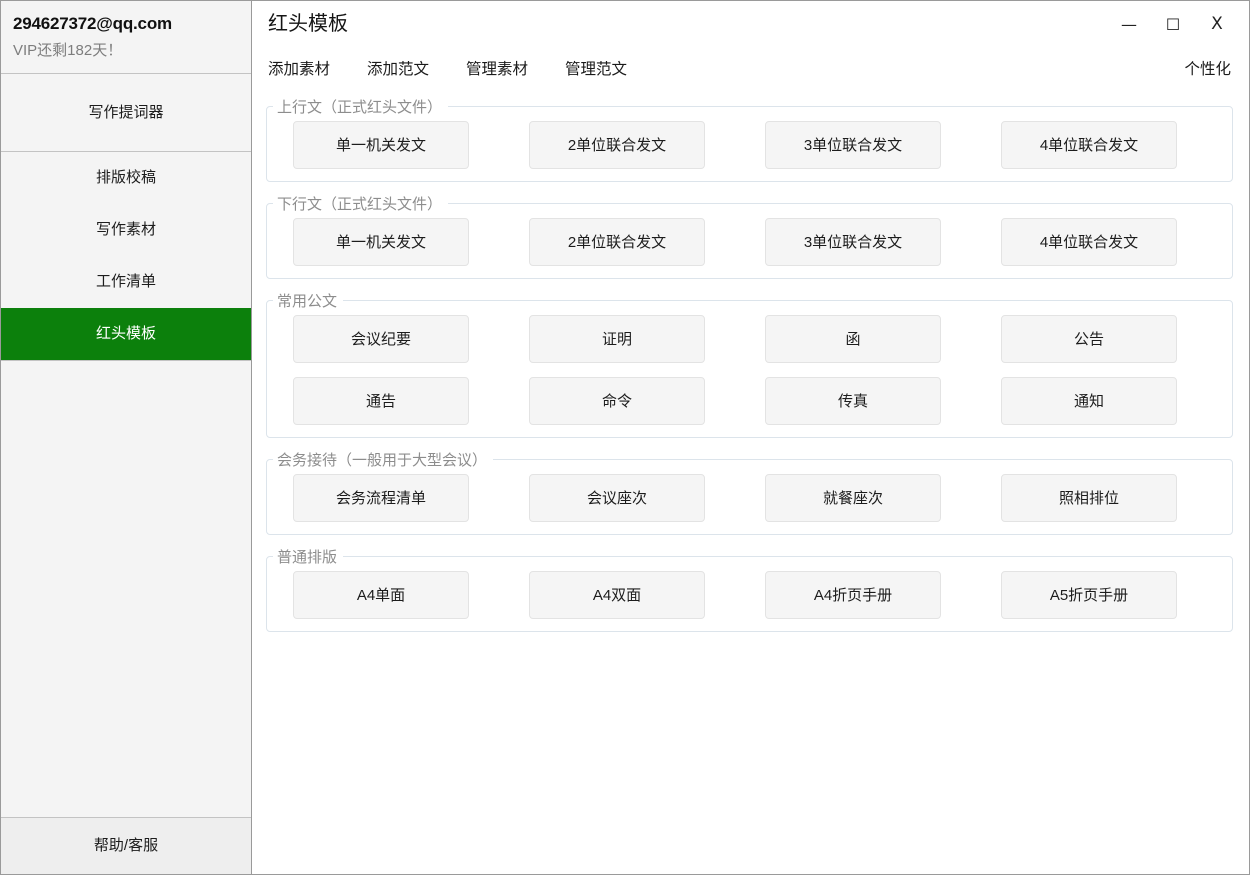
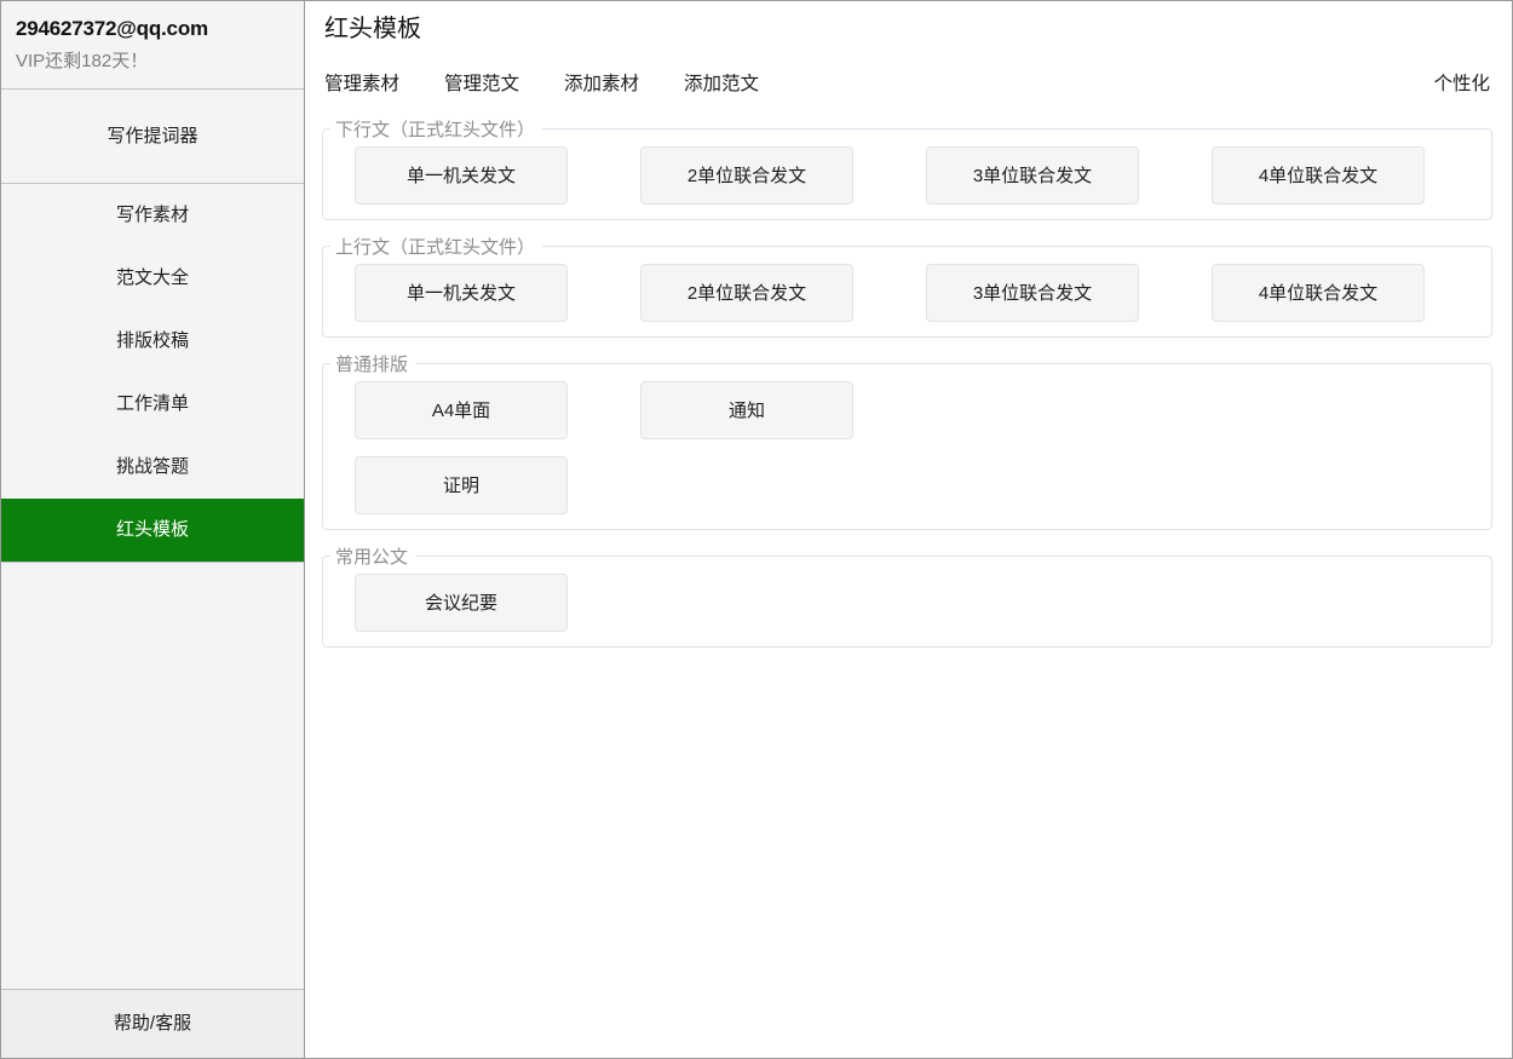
  294627372@qq.com
  VIP还剩182天！
  写作提词器
- 排版校稿
+ 写作素材
+ 范文大全
- 写作素材
+ 排版校稿
  工作清单
+ 挑战答题
  红头模板
  帮助/客服
  红头模板
- —
- ☐
- X
- 添加素材
+ 管理素材
- 添加范文
+ 管理范文
- 管理素材
+ 添加素材
- 管理范文
+ 添加范文
  个性化
- 上行文（正式红头文件）
+ 下行文（正式红头文件）
  单一机关发文
  2单位联合发文
  3单位联合发文
  4单位联合发文
- 下行文（正式红头文件）
+ 上行文（正式红头文件）
  单一机关发文
  2单位联合发文
  3单位联合发文
  4单位联合发文
- 常用公文
+ 普通排版
- 会议纪要
+ A4单面
- 证明
+ 通知
- 函
- 公告
- 通告
- 命令
- 传真
- 通知
+ 证明
- 会务接待（一般用于大型会议）
- 会务流程清单
- 会议座次
- 就餐座次
- 照相排位
- 普通排版
+ 常用公文
- A4单面
+ 会议纪要
- A4双面
- A4折页手册
- A5折页手册
